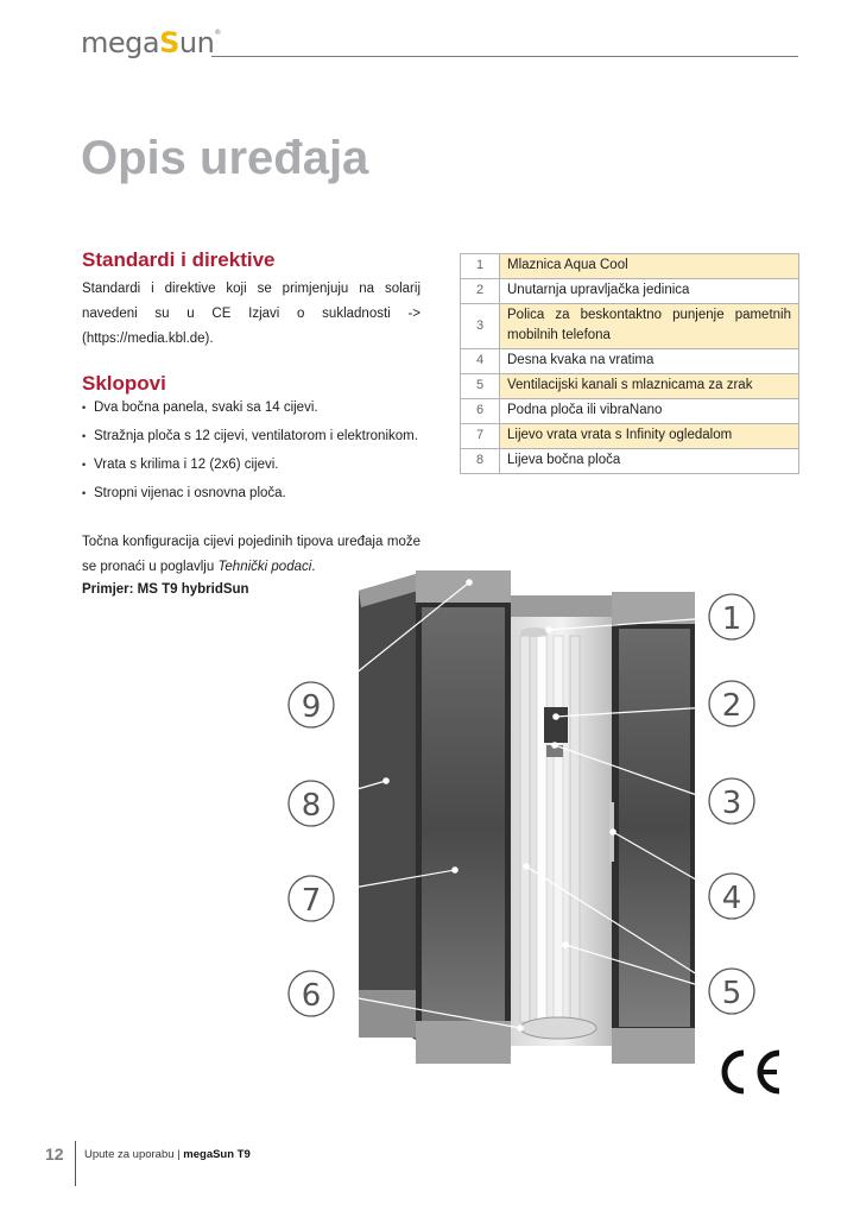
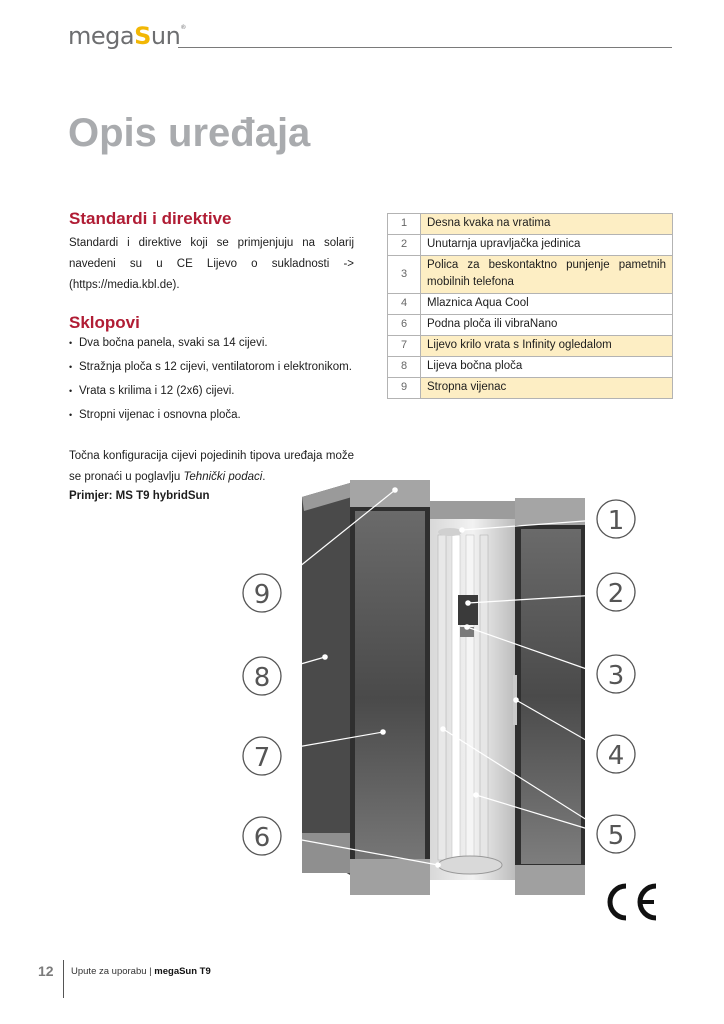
  megaSun
  Opis uređaja
  Standardi i direktive
- Standardi i direktive koji se primjenjuju na solarij navedeni su u CE Izjavi o sukladnosti -> (https://media.kbl.de).
+ Standardi i direktive koji se primjenjuju na solarij navedeni su u CE Lijevo o sukladnosti -> (https://media.kbl.de).
  Sklopovi
  Dva bočna panela, svaki sa 14 cijevi.
  Stražnja ploča s 12 cijevi, ventilatorom i elektronikom.
  Vrata s krilima i 12 (2x6) cijevi.
  Stropni vijenac i osnovna ploča.
  Točna konfiguracija cijevi pojedinih tipova uređaja može se pronaći u poglavlju Tehnički podaci.
  Primjer: MS T9 hybridSun
- 1	Mlaznica Aqua Cool
+ 1	Desna kvaka na vratima
  2	Unutarnja upravljačka jedinica
  3	Polica za beskontaktno punjenje pametnih mobilnih telefona
- 4	Desna kvaka na vratima
+ 4	Mlaznica Aqua Cool
- 5	Ventilacijski kanali s mlaznicama za zrak
  6	Podna ploča ili vibraNano
- 7	Lijevo vrata vrata s Infinity ogledalom
+ 7	Lijevo krilo vrata s Infinity ogledalom
  8	Lijeva bočna ploča
+ 9	Stropna vijenac
  1
  2
  3
  4
  5
  6
  7
  8
  9
  12
  Upute za uporabu | megaSun T9
